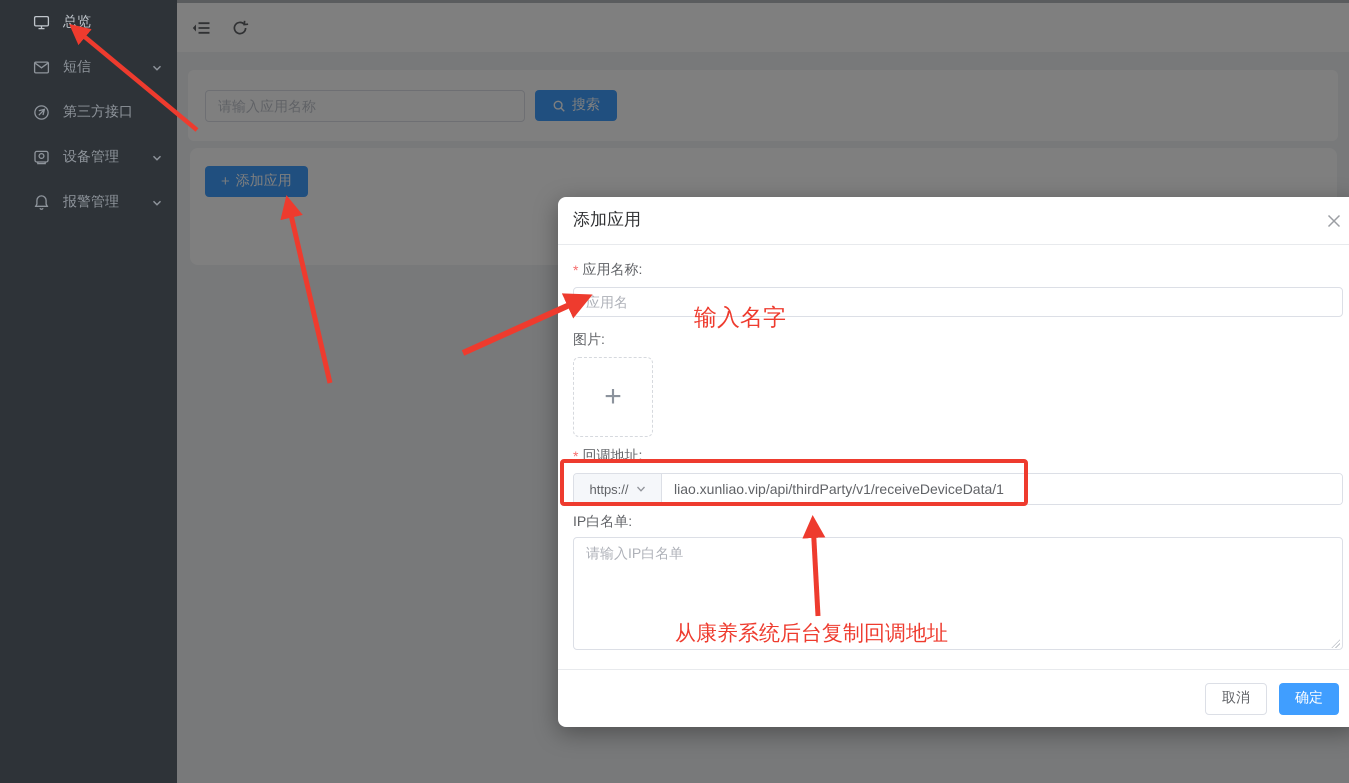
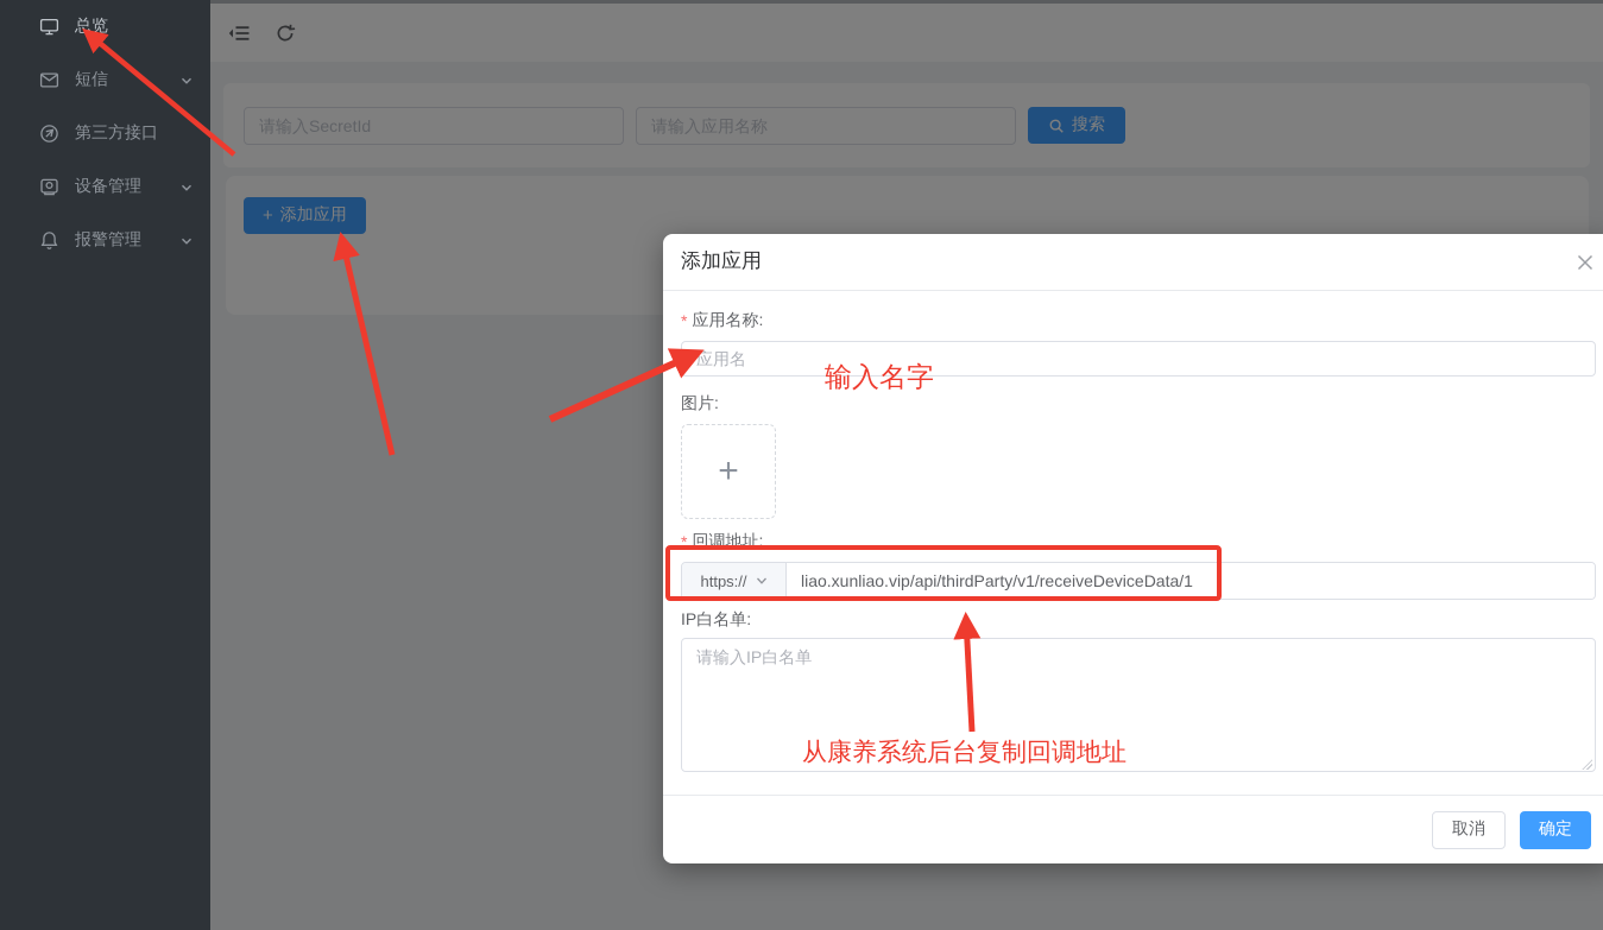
  总览
  短信
  第三方接口
  设备管理
  报警管理
+ 请输入SecretId
  请输入应用名称
  搜索
  +
  添加应用
  添加应用
  *
  应用名称:
  应用名
  图片:
  +
  *
  回调地址:
  https://
  liao.xunliao.vip/api/thirdParty/v1/receiveDeviceData/1
  IP白名单:
  请输入IP白名单
  取消
  确定
  输入名字
  从康养系统后台复制回调地址
